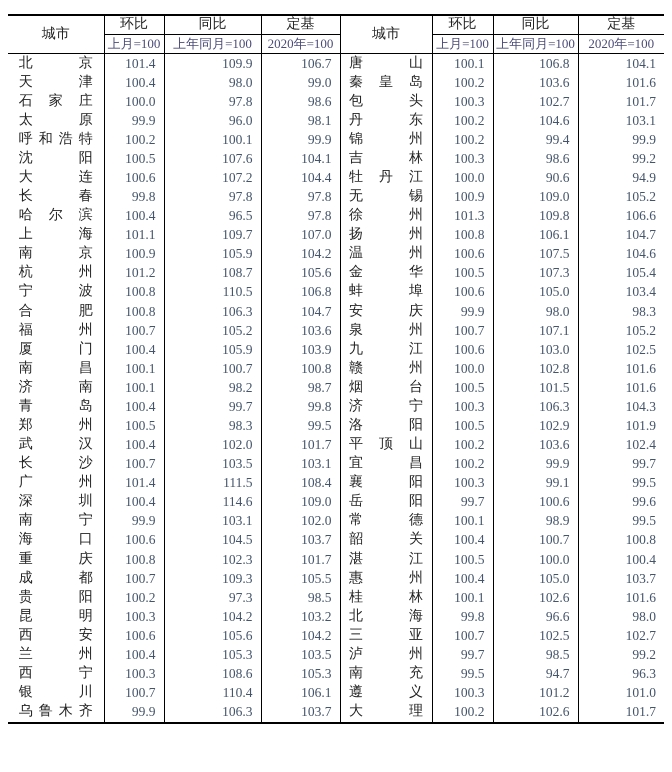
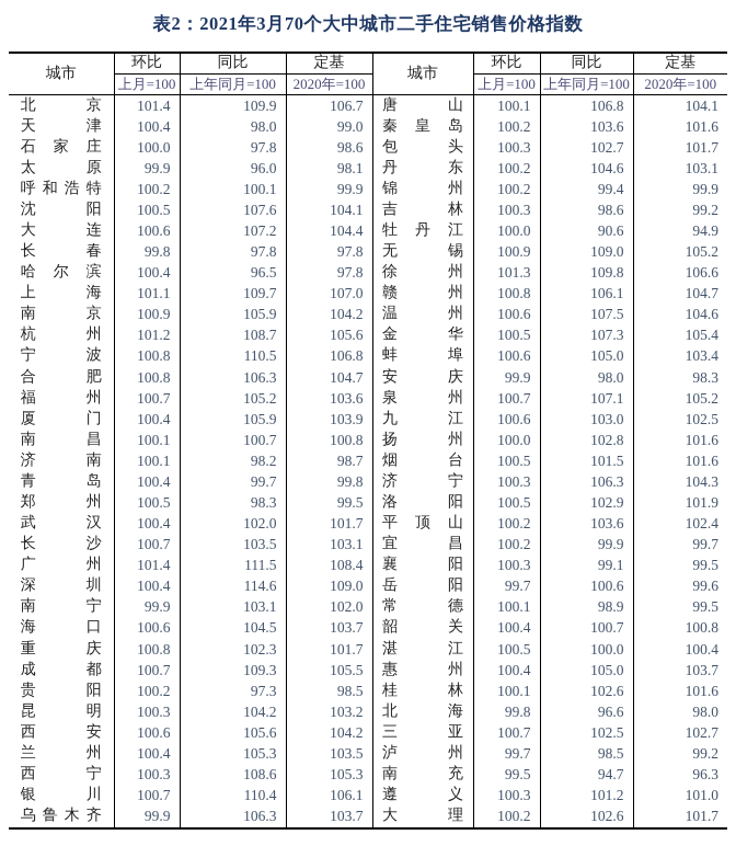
+ 表2：2021年3月70个大中城市二手住宅销售价格指数
  城市	环比	同比	定基	城市	环比	同比	定基
  上月=100	上年同月=100	2020年=100	上月=100	上年同月=100	2020年=100
  北京	101.4	109.9	106.7	唐山	100.1	106.8	104.1
  天津	100.4	98.0	99.0	秦皇岛	100.2	103.6	101.6
  石家庄	100.0	97.8	98.6	包头	100.3	102.7	101.7
  太原	99.9	96.0	98.1	丹东	100.2	104.6	103.1
  呼和浩特	100.2	100.1	99.9	锦州	100.2	99.4	99.9
  沈阳	100.5	107.6	104.1	吉林	100.3	98.6	99.2
  大连	100.6	107.2	104.4	牡丹江	100.0	90.6	94.9
  长春	99.8	97.8	97.8	无锡	100.9	109.0	105.2
  哈尔滨	100.4	96.5	97.8	徐州	101.3	109.8	106.6
- 上海	101.1	109.7	107.0	扬州	100.8	106.1	104.7
+ 上海	101.1	109.7	107.0	赣州	100.8	106.1	104.7
  南京	100.9	105.9	104.2	温州	100.6	107.5	104.6
  杭州	101.2	108.7	105.6	金华	100.5	107.3	105.4
  宁波	100.8	110.5	106.8	蚌埠	100.6	105.0	103.4
  合肥	100.8	106.3	104.7	安庆	99.9	98.0	98.3
  福州	100.7	105.2	103.6	泉州	100.7	107.1	105.2
  厦门	100.4	105.9	103.9	九江	100.6	103.0	102.5
- 南昌	100.1	100.7	100.8	赣州	100.0	102.8	101.6
+ 南昌	100.1	100.7	100.8	扬州	100.0	102.8	101.6
  济南	100.1	98.2	98.7	烟台	100.5	101.5	101.6
  青岛	100.4	99.7	99.8	济宁	100.3	106.3	104.3
  郑州	100.5	98.3	99.5	洛阳	100.5	102.9	101.9
  武汉	100.4	102.0	101.7	平顶山	100.2	103.6	102.4
  长沙	100.7	103.5	103.1	宜昌	100.2	99.9	99.7
  广州	101.4	111.5	108.4	襄阳	100.3	99.1	99.5
  深圳	100.4	114.6	109.0	岳阳	99.7	100.6	99.6
  南宁	99.9	103.1	102.0	常德	100.1	98.9	99.5
  海口	100.6	104.5	103.7	韶关	100.4	100.7	100.8
  重庆	100.8	102.3	101.7	湛江	100.5	100.0	100.4
  成都	100.7	109.3	105.5	惠州	100.4	105.0	103.7
  贵阳	100.2	97.3	98.5	桂林	100.1	102.6	101.6
  昆明	100.3	104.2	103.2	北海	99.8	96.6	98.0
  西安	100.6	105.6	104.2	三亚	100.7	102.5	102.7
  兰州	100.4	105.3	103.5	泸州	99.7	98.5	99.2
  西宁	100.3	108.6	105.3	南充	99.5	94.7	96.3
  银川	100.7	110.4	106.1	遵义	100.3	101.2	101.0
  乌鲁木齐	99.9	106.3	103.7	大理	100.2	102.6	101.7
